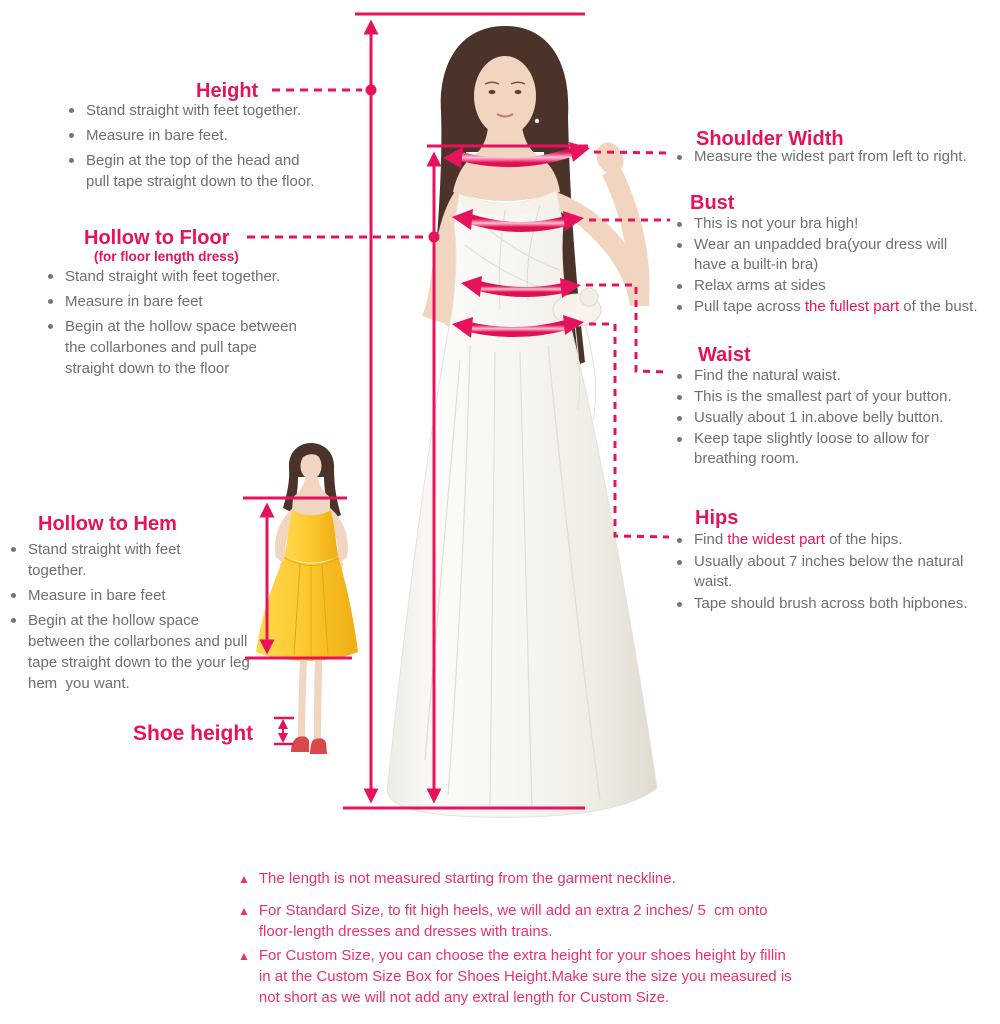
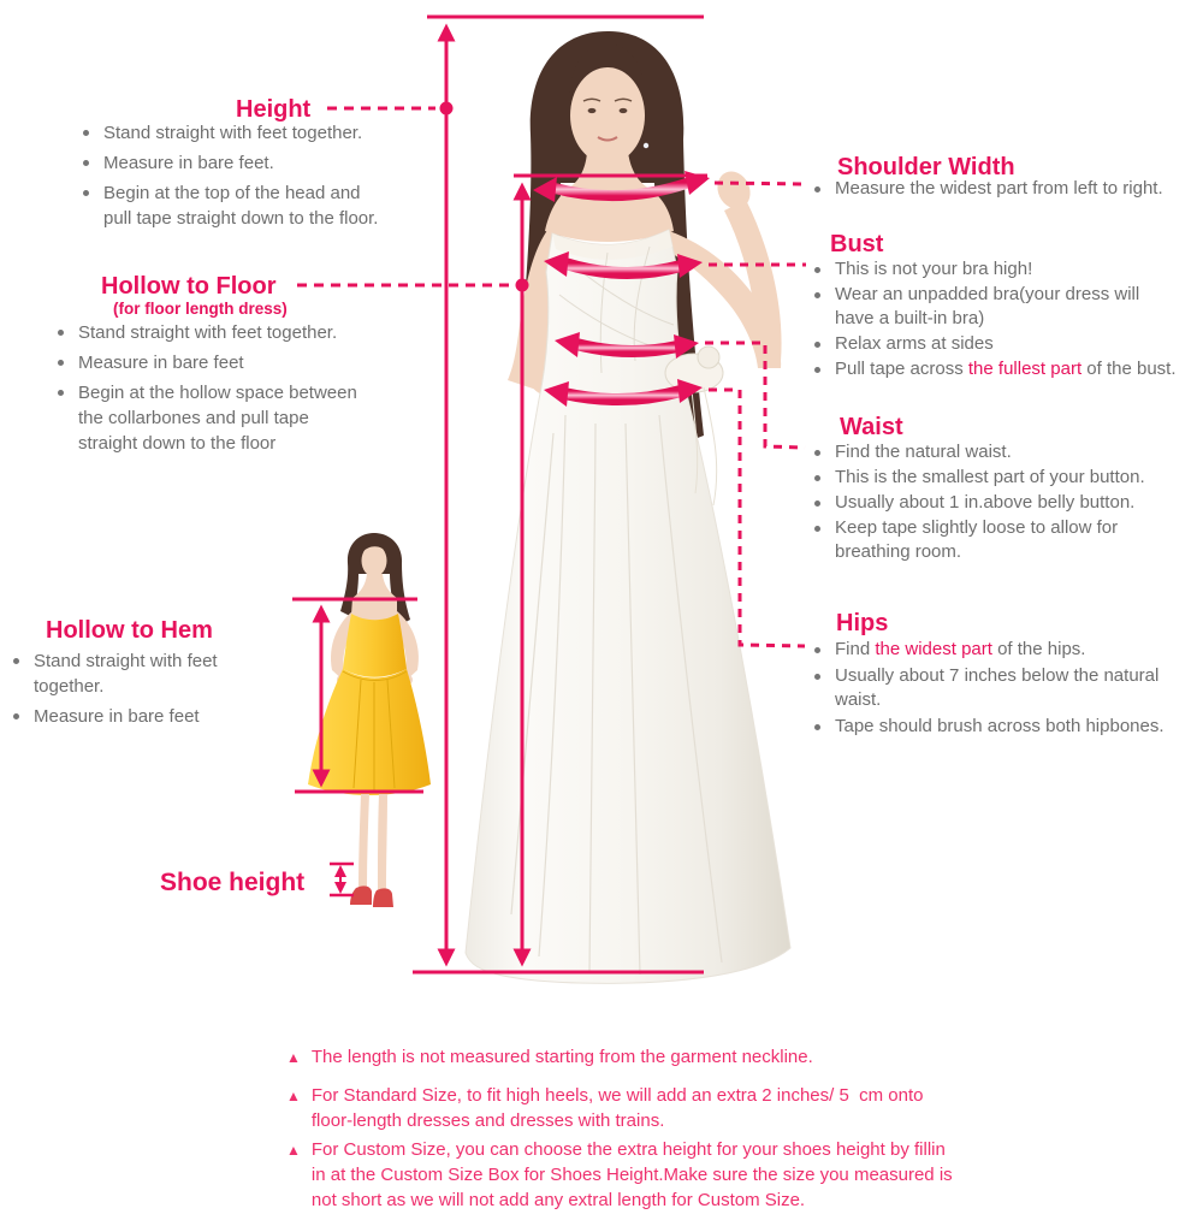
  Height
  Stand straight with feet together.
  Measure in bare feet.
  Begin at the top of the head and
  pull tape straight down to the floor.
  Hollow to Floor
  (for floor length dress)
  Stand straight with feet together.
  Measure in bare feet
  Begin at the hollow space between
  the collarbones and pull tape
  straight down to the floor
  Hollow to Hem
  Stand straight with feet
  together.
  Measure in bare feet
- Begin at the hollow space
- between the collarbones and pull
- tape straight down to the your leg
- hem you want.
  Shoe height
  Shoulder Width
  Measure the widest part from left to right.
  Bust
  This is not your bra high!
  Wear an unpadded bra(your dress will
  have a built-in bra)
  Relax arms at sides
  Pull tape across the fullest part of the bust.
  Waist
  Find the natural waist.
  This is the smallest part of your button.
  Usually about 1 in.above belly button.
  Keep tape slightly loose to allow for
  breathing room.
  Hips
  Find the widest part of the hips.
  Usually about 7 inches below the natural
  waist.
  Tape should brush across both hipbones.
  ▲
  The length is not measured starting from the garment neckline.
  ▲
  For Standard Size, to fit high heels, we will add an extra 2 inches/ 5 cm onto
  floor-length dresses and dresses with trains.
  ▲
  For Custom Size, you can choose the extra height for your shoes height by fillin
  in at the Custom Size Box for Shoes Height.Make sure the size you measured is
  not short as we will not add any extral length for Custom Size.
